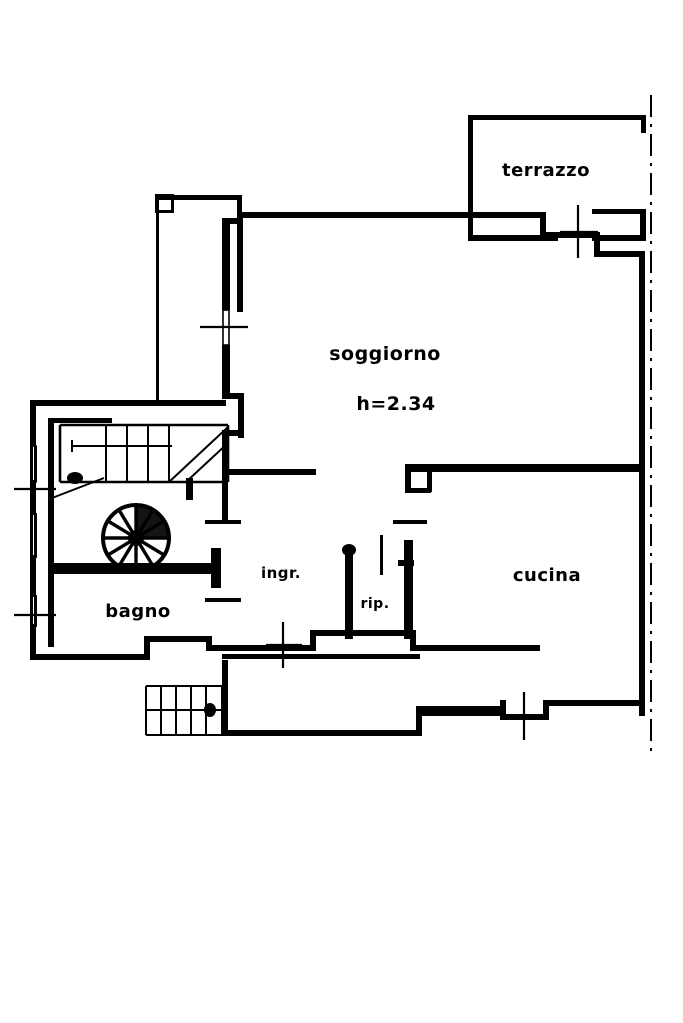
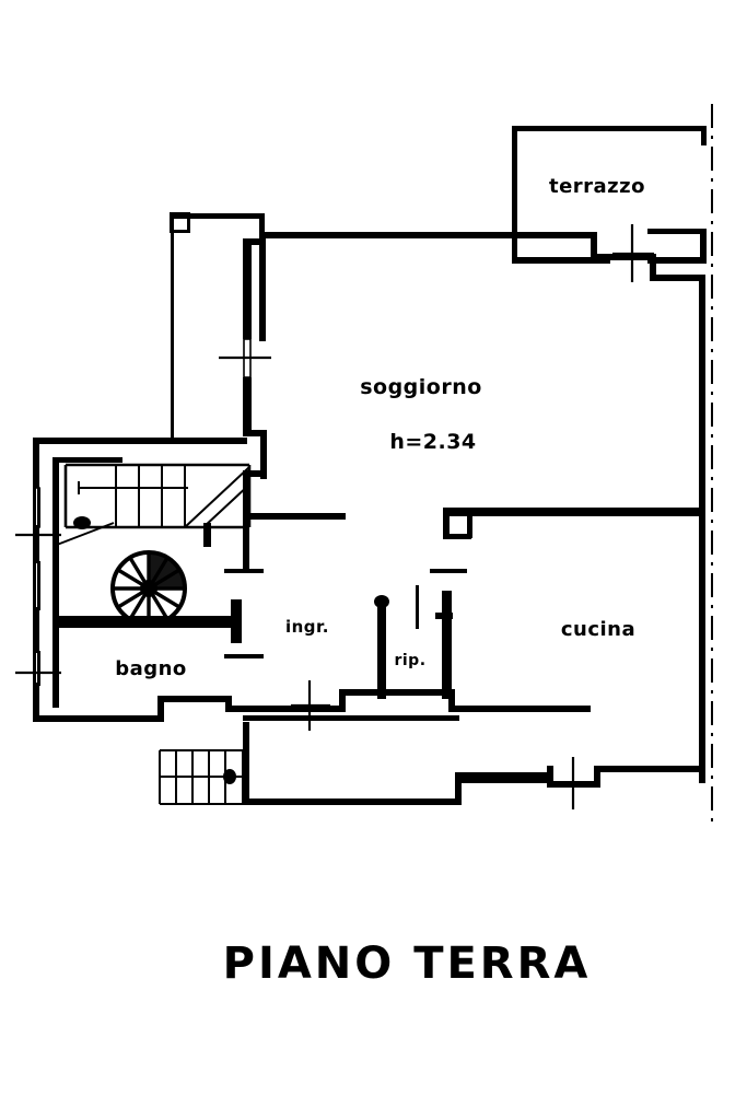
  terrazzo
  soggiorno
  h=2.34
  cucina
  ingr.
  rip.
  bagno
+ PIANO TERRA
